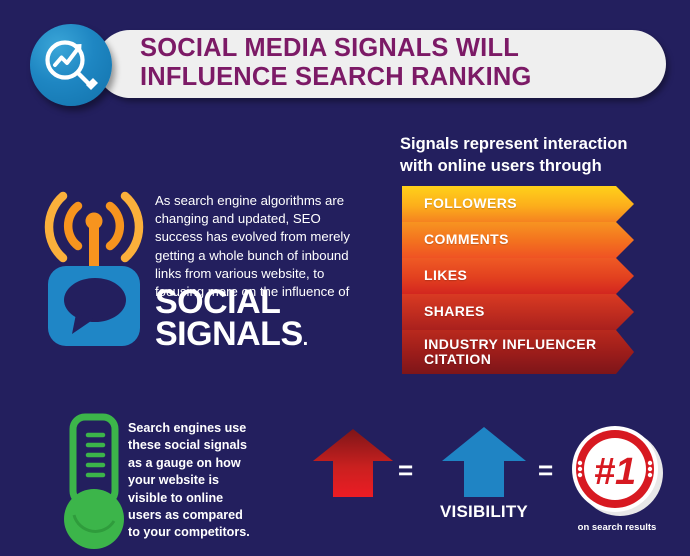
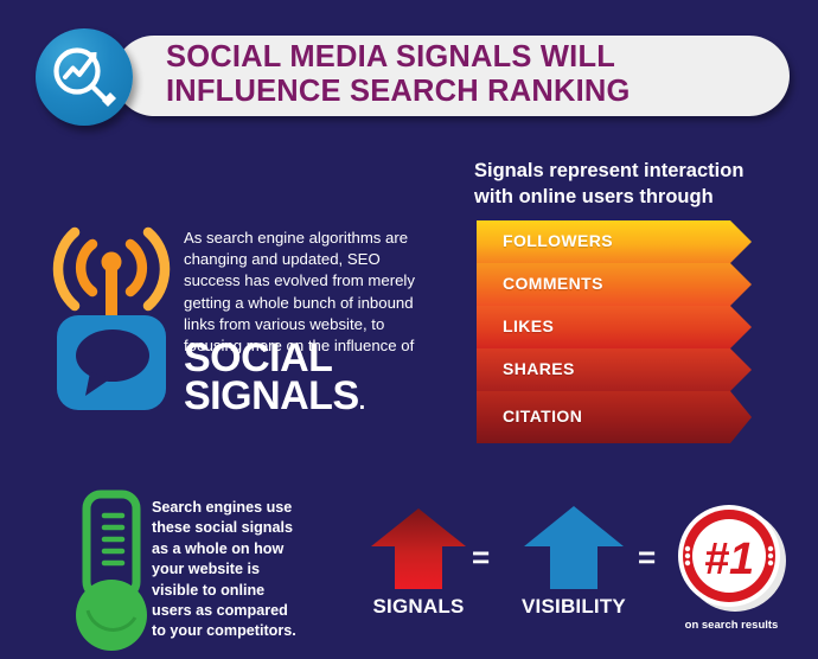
  SOCIAL MEDIA SIGNALS WILL
  INFLUENCE SEARCH RANKING
  As search engine algorithms are changing and updated, SEO success has evolved from merely getting a whole bunch of inbound links from various website, to focusing more on the influence of
  SOCIAL
  SIGNALS.
  Signals represent interaction
  with online users through
  FOLLOWERS
  COMMENTS
  LIKES
  SHARES
- INDUSTRY INFLUENCER
  CITATION
- Search engines use these social signals as a gauge on how your website is visible to online users as compared to your competitors.
+ Search engines use these social signals as a whole on how your website is visible to online users as compared to your competitors.
+ SIGNALS
  =
  VISIBILITY
  =
  #1
  on search results
